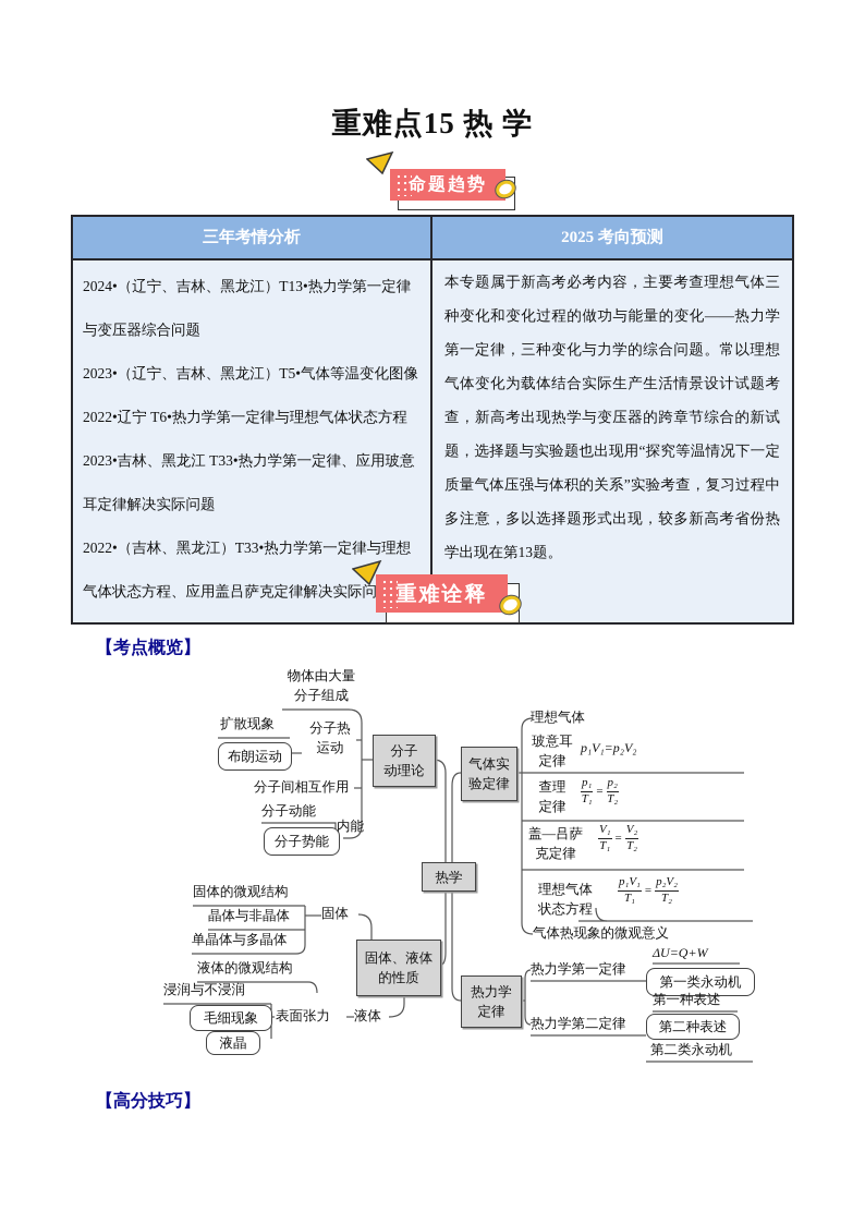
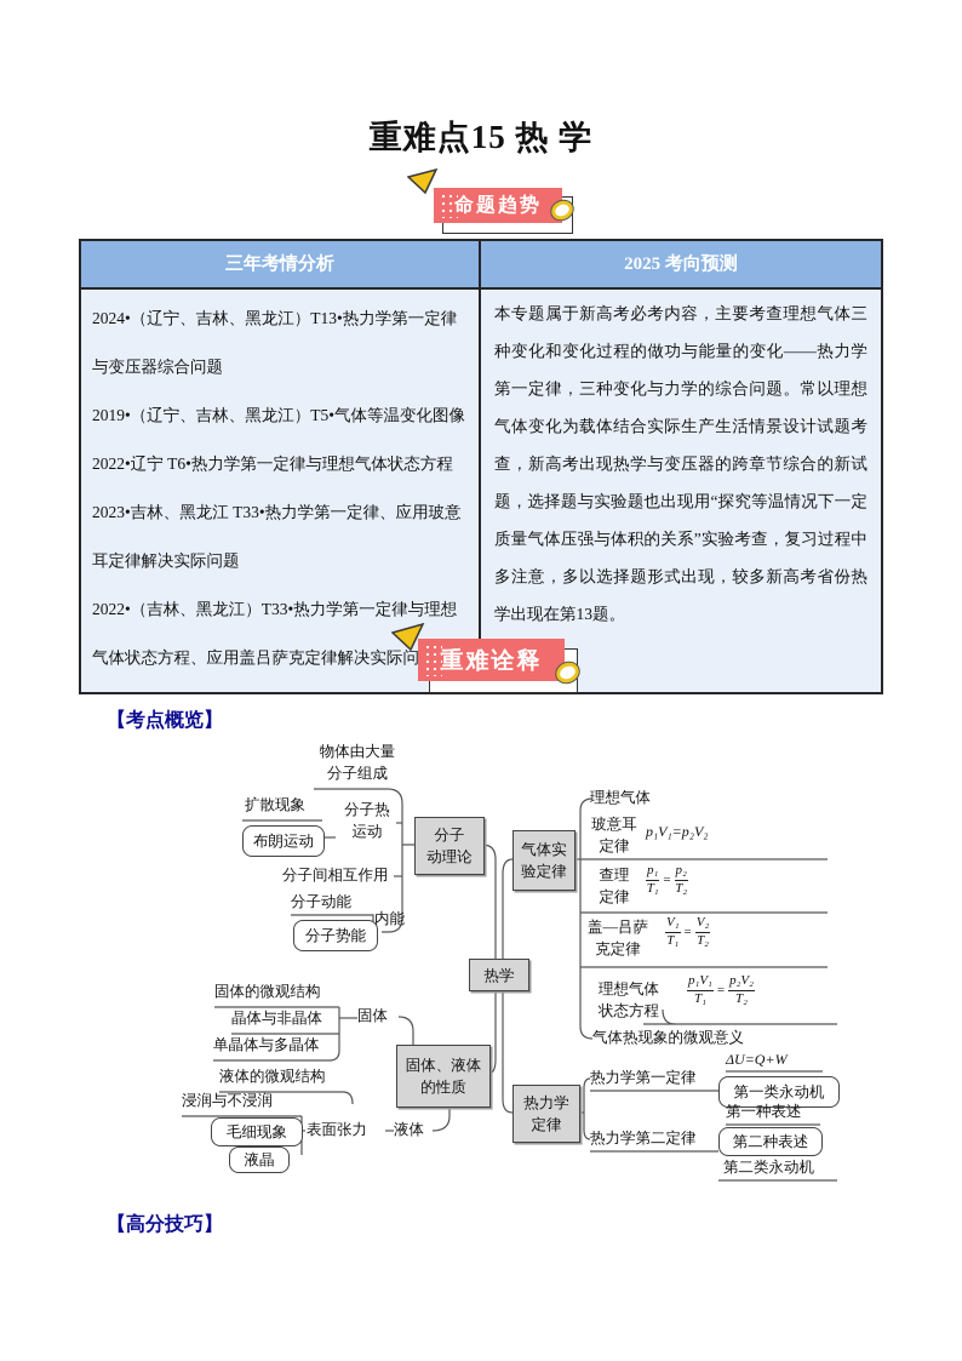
  重难点15 热 学
  命题趋势
  三年考情分析
  2025 考向预测
  2024•（辽宁、吉林、黑龙江）T13•热力学第一定律与变压器综合问题
- 2023•（辽宁、吉林、黑龙江）T5•气体等温变化图像
+ 2019•（辽宁、吉林、黑龙江）T5•气体等温变化图像
  2022•辽宁 T6•热力学第一定律与理想气体状态方程
  2023•吉林、黑龙江 T33•热力学第一定律、应用玻意耳定律解决实际问题
  2022•（吉林、黑龙江）T33•热力学第一定律与理想气体状态方程、应用盖吕萨克定律解决实际问
  本专题属于新高考必考内容，主要考查理想气体三种变化和变化过程的做功与能量的变化——热力学第一定律，三种变化与力学的综合问题。常以理想气体变化为载体结合实际生产生活情景设计试题考查，新高考出现热学与变压器的跨章节综合的新试题，选择题与实验题也出现用“探究等温情况下一定质量气体压强与体积的关系”实验考查，复习过程中多注意，多以选择题形式出现，较多新高考省份热学出现在第13题。
  重难诠释
  【考点概览】
  热学
  分子
  动理论
  气体实
  验定律
  固体、液体
  的性质
  热力学
  定律
  物体由大量
  分子组成
  扩散现象
  布朗运动
  分子热
  运动
  分子间相互作用
  分子动能
  内能
  分子势能
  理想气体
  玻意耳
  定律
  p₁V₁=p₂V₂
  查理
  定律
  p₁
  T₁
  =
  p₂
  T₂
  盖—吕萨
  克定律
  V₁
  T₁
  =
  V₂
  T₂
  理想气体
  状态方程
  p₁V₁
  T₁
  =
  p₂V₂
  T₂
  气体热现象的微观意义
  固体的微观结构
  晶体与非晶体
  单晶体与多晶体
  固体
  液体的微观结构
  浸润与不浸润
  毛细现象
  液晶
  表面张力
  液体
  热力学第一定律
  ΔU=Q+W
  第一类永动机
  热力学第二定律
  第一种表述
  第二种表述
  第二类永动机
  【高分技巧】
